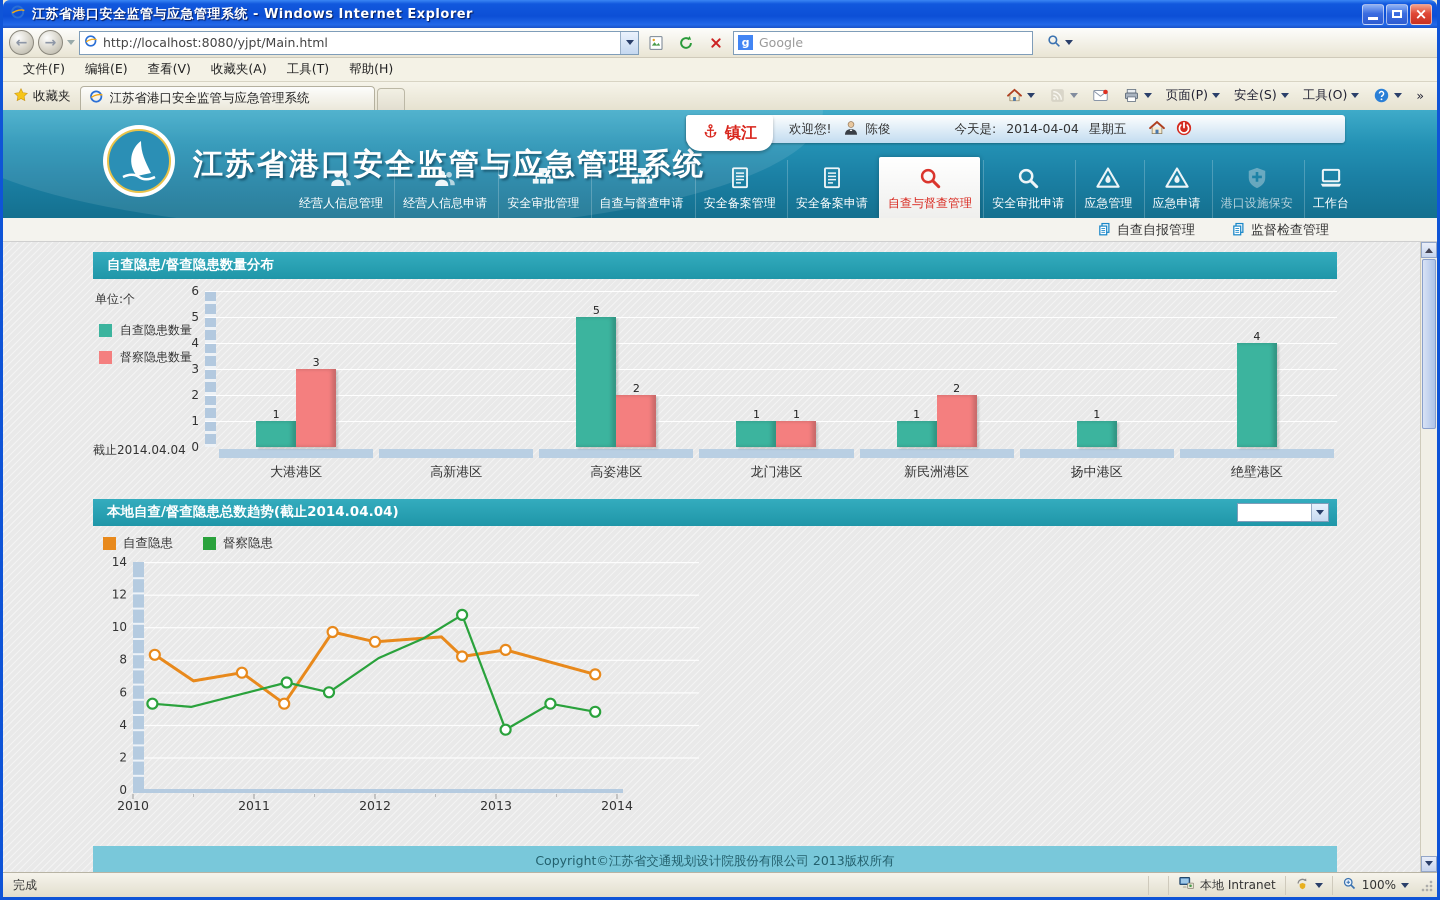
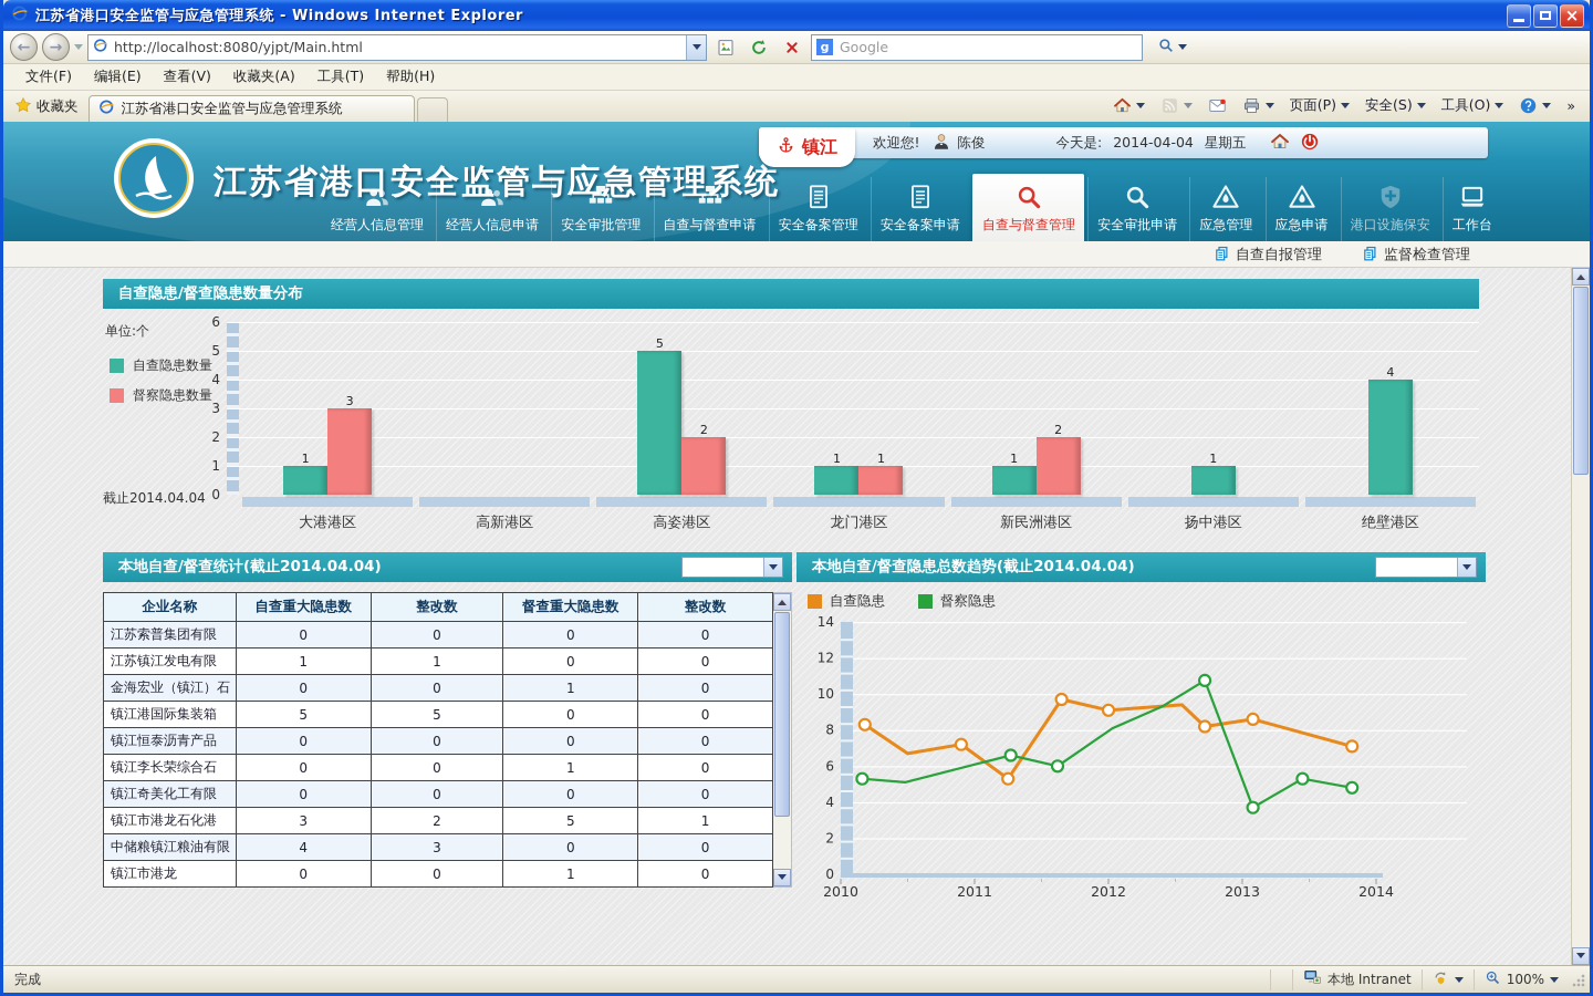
  江苏省港口安全监管与应急管理系统 - Windows Internet Explorer
  ×
  ←
  →
  http://localhost:8080/yjpt/Main.html
  g
  Google
  文件(F)
  编辑(E)
  查看(V)
  收藏夹(A)
  工具(T)
  帮助(H)
  收藏夹
  江苏省港口安全监管与应急管理系统
  页面(P)
  安全(S)
  工具(O)
  »
  江苏省港口安全监管与应急管理系统
  镇江
  欢迎您!
  陈俊
  今天是:
  2014-04-04
  星期五
  经营人信息管理
  经营人信息申请
  安全审批管理
  自查与督查申请
  安全备案管理
  安全备案申请
  自查与督查管理
  安全审批申请
  应急管理
  应急申请
  港口设施保安
  工作台
  自查自报管理
  监督检查管理
  自查隐患/督查隐患数量分布
  单位:个
  自查隐患数量
  督察隐患数量
  截止2014.04.04
  1
  3
  5
  2
  1
  1
  1
  2
  1
  4
  0
  1
  2
  3
  4
  5
  6
  大港港区
  高新港区
  高姿港区
  龙门港区
  新民洲港区
  扬中港区
  绝壁港区
+ 本地自查/督查统计(截止2014.04.04)
+ 企业名称	自查重大隐患数	整改数	督查重大隐患数	整改数
+ 江苏索普集团有限	0	0	0	0
+ 江苏镇江发电有限	1	1	0	0
+ 金海宏业（镇江）石	0	0	1	0
+ 镇江港国际集装箱	5	5	0	0
+ 镇江恒泰沥青产品	0	0	0	0
+ 镇江李长荣综合石	0	0	1	0
+ 镇江奇美化工有限	0	0	0	0
+ 镇江市港龙石化港	3	2	5	1
+ 中储粮镇江粮油有限	4	3	0	0
+ 镇江市港龙	0	0	1	0
  本地自查/督查隐患总数趋势(截止2014.04.04)
  自查隐患
  督察隐患
  0
  2
  4
  6
  8
  10
  12
  14
  2010
  2011
  2012
  2013
  2014
- Copyright©江苏省交通规划设计院股份有限公司 2013版权所有
  完成
  本地 Intranet
  100%
